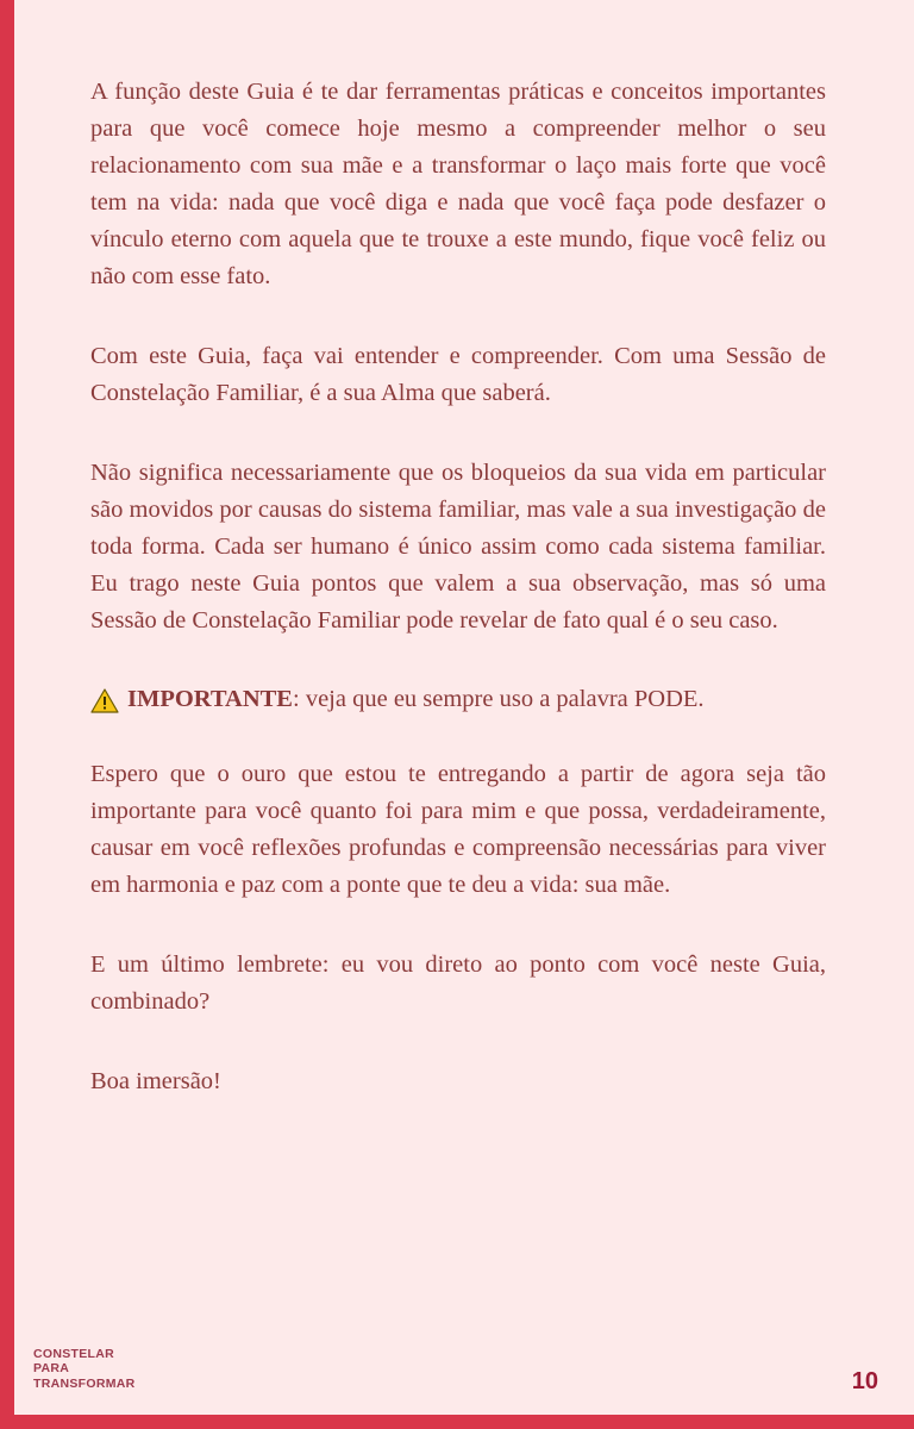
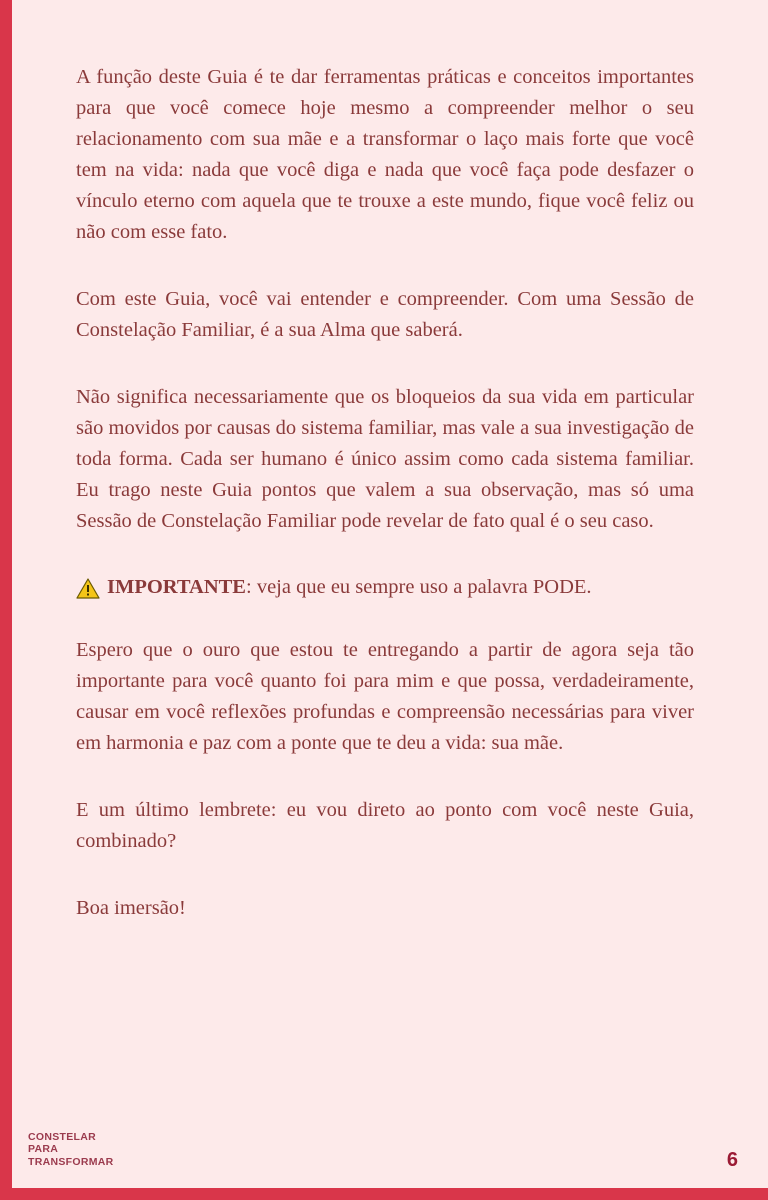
  A função deste Guia é te dar ferramentas práticas e conceitos importantes para que você comece hoje mesmo a compreender melhor o seu relacionamento com sua mãe e a transformar o laço mais forte que você tem na vida: nada que você diga e nada que você faça pode desfazer o vínculo eterno com aquela que te trouxe a este mundo, fique você feliz ou não com esse fato.
- Com este Guia, faça vai entender e compreender. Com uma Sessão de Constelação Familiar, é a sua Alma que saberá.
+ Com este Guia, você vai entender e compreender. Com uma Sessão de Constelação Familiar, é a sua Alma que saberá.
  Não significa necessariamente que os bloqueios da sua vida em particular são movidos por causas do sistema familiar, mas vale a sua investigação de toda forma. Cada ser humano é único assim como cada sistema familiar. Eu trago neste Guia pontos que valem a sua observação, mas só uma Sessão de Constelação Familiar pode revelar de fato qual é o seu caso.
  IMPORTANTE: veja que eu sempre uso a palavra PODE.
  Espero que o ouro que estou te entregando a partir de agora seja tão importante para você quanto foi para mim e que possa, verdadeiramente, causar em você reflexões profundas e compreensão necessárias para viver em harmonia e paz com a ponte que te deu a vida: sua mãe.
  E um último lembrete: eu vou direto ao ponto com você neste Guia, combinado?
  Boa imersão!
  CONSTELAR
  PARA
  TRANSFORMAR
- 10
+ 6
